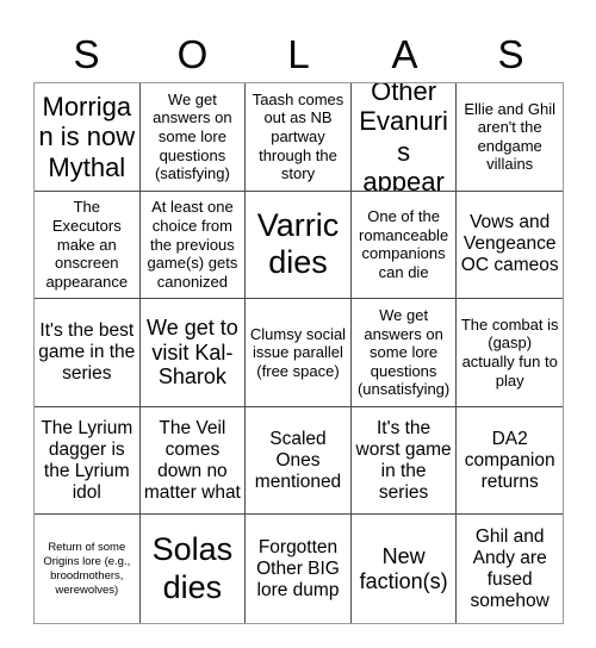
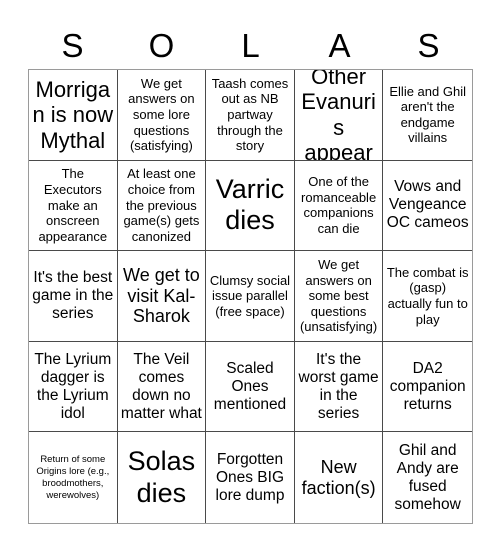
  S
  O
  L
  A
  S
  Morrigan is now Mythal
  We get answers on some lore questions (satisfying)
  Taash comes out as NB partway through the story
  Other Evanuris appear
  Ellie and Ghil aren't the endgame villains
  The Executors make an onscreen appearance
  At least one choice from the previous game(s) gets canonized
  Varric dies
  One of the romanceable companions can die
  Vows and Vengeance OC cameos
  It's the best game in the series
  We get to visit Kal-Sharok
  Clumsy social issue parallel (free space)
- We get answers on some lore questions (unsatisfying)
+ We get answers on some best questions (unsatisfying)
  The combat is (gasp) actually fun to play
  The Lyrium dagger is the Lyrium idol
  The Veil comes down no matter what
  Scaled Ones mentioned
  It's the worst game in the series
  DA2 companion returns
  Return of some Origins lore (e.g., broodmothers, werewolves)
  Solas dies
- Forgotten Other BIG lore dump
+ Forgotten Ones BIG lore dump
  New faction(s)
  Ghil and Andy are fused somehow
